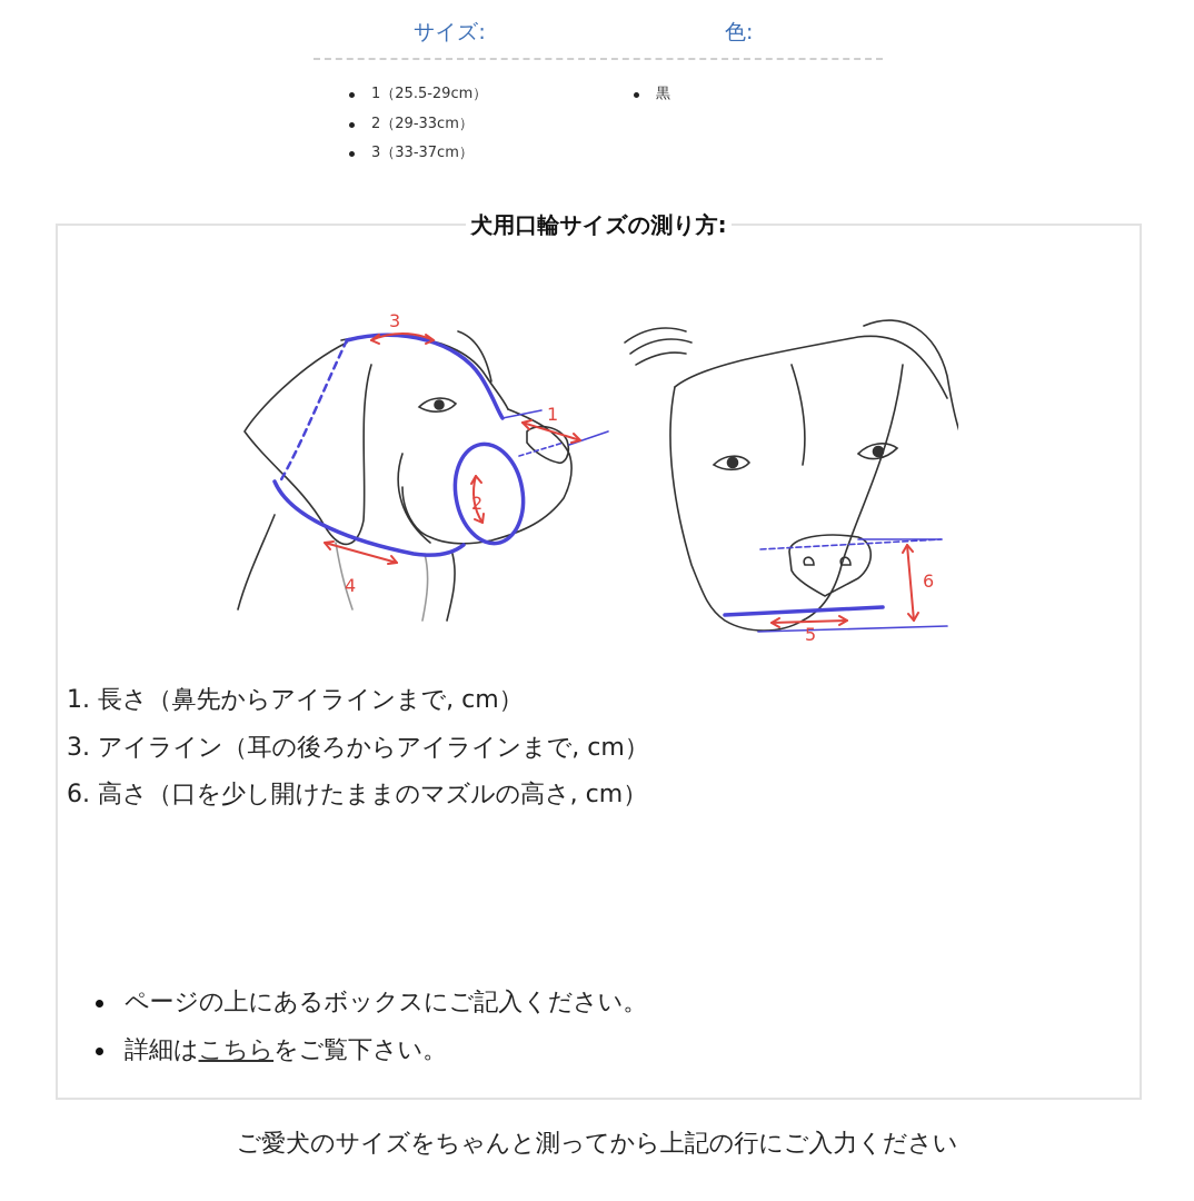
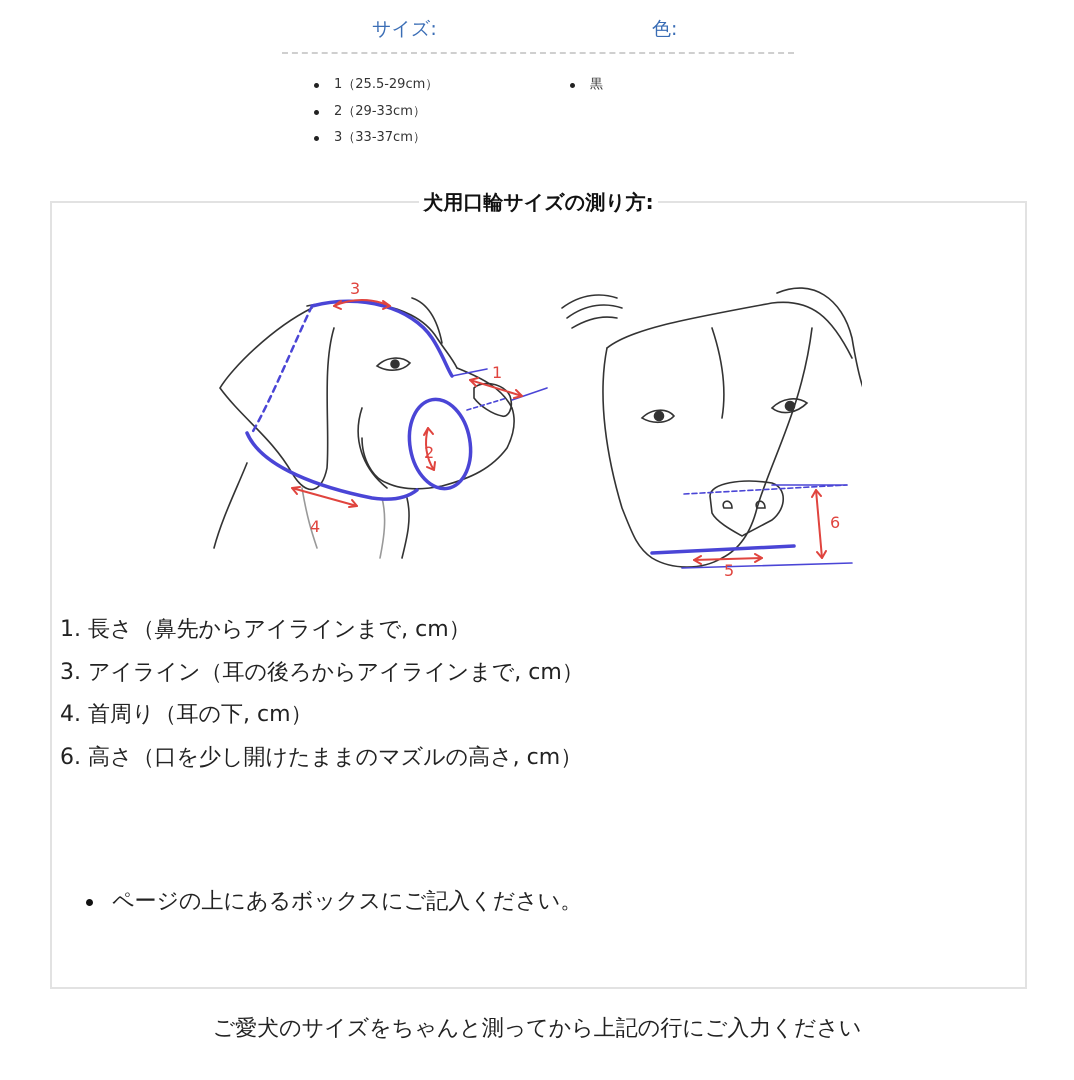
  サイズ:
  色:
  1（25.5-29cm）
  2（29-33cm）
  3（33-37cm）
  黒
  犬用口輪サイズの測り方:
  3
  1
  2
  4
  5
  6
  1. 長さ（鼻先からアイラインまで, cm）
  3. アイライン（耳の後ろからアイラインまで, cm）
+ 4. 首周り（耳の下, cm）
  6. 高さ（口を少し開けたままのマズルの高さ, cm）
  ページの上にあるボックスにご記入ください。
- 詳細はこちらをご覧下さい。
  ご愛犬のサイズをちゃんと測ってから上記の行にご入力ください
